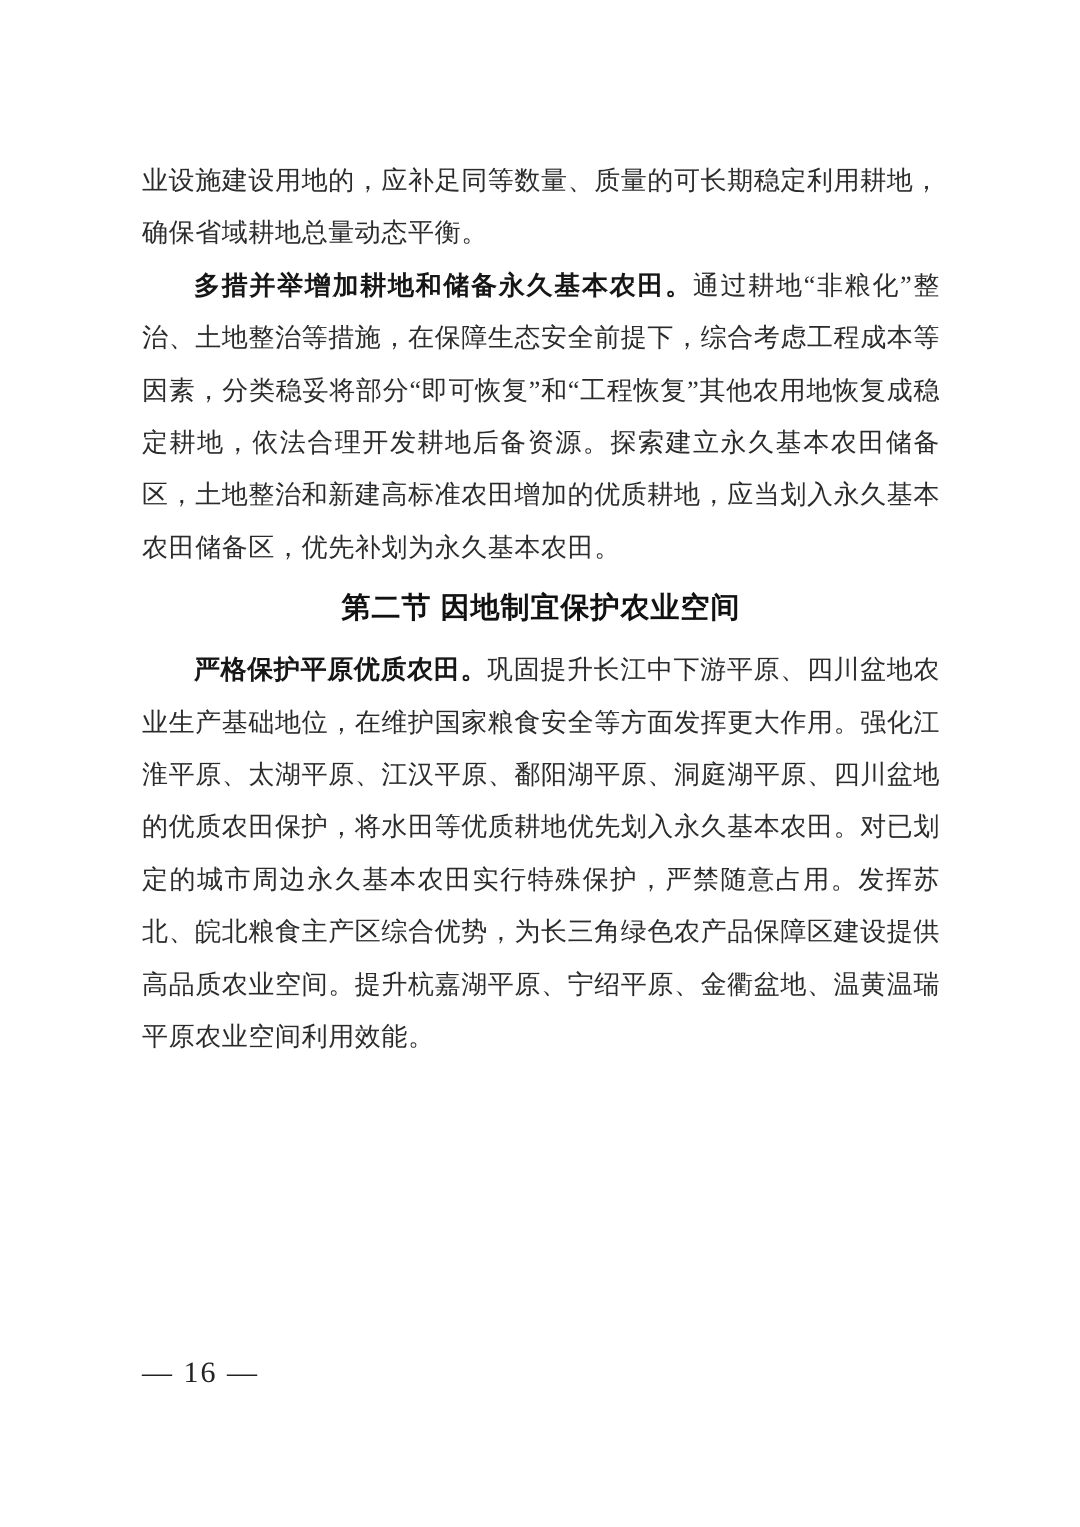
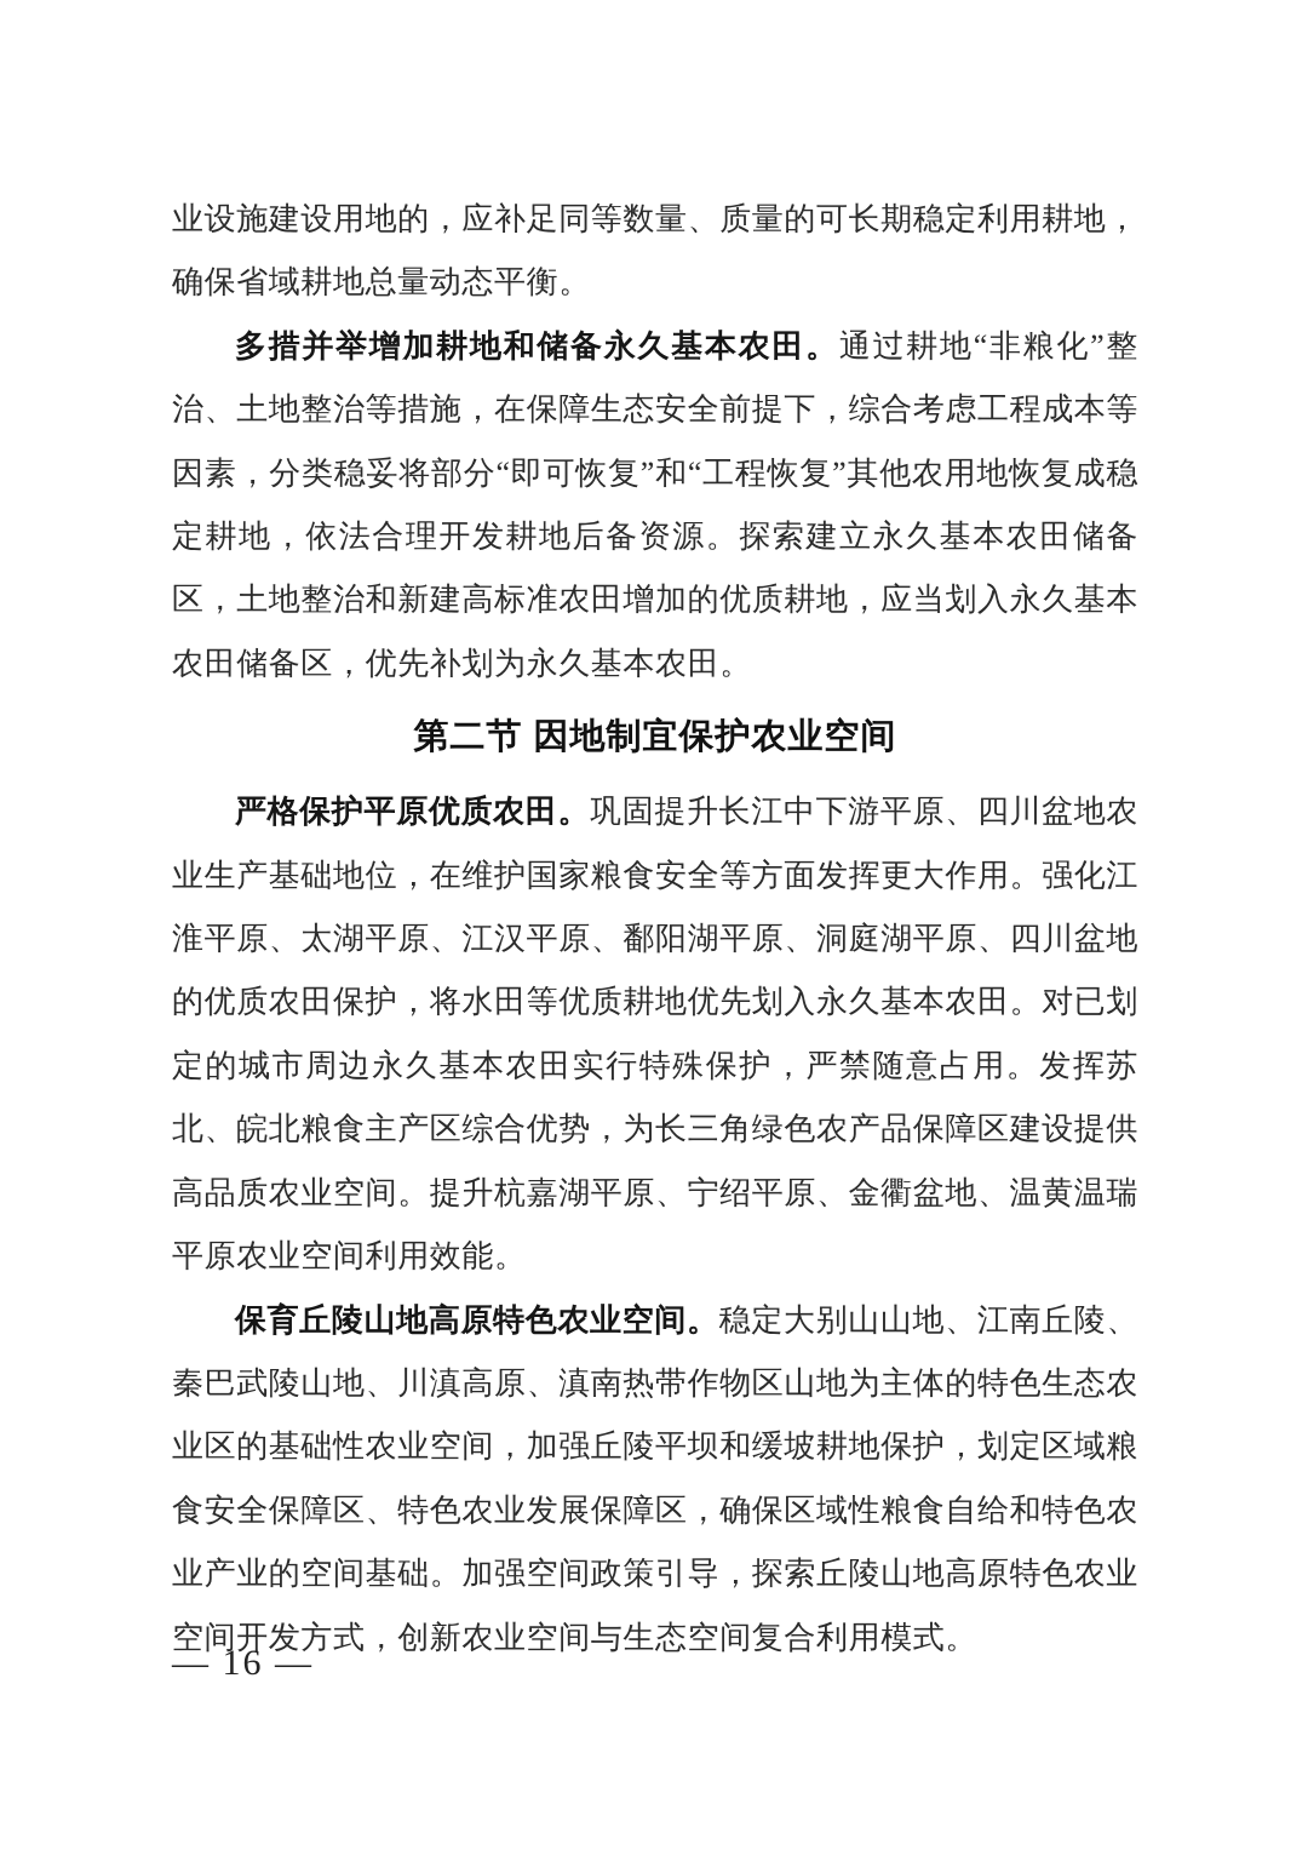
  业设施建设用地的，应补足同等数量、质量的可长期稳定利用耕地，确保省域耕地总量动态平衡。
  多措并举增加耕地和储备永久基本农田。通过耕地“非粮化”整治、土地整治等措施，在保障生态安全前提下，综合考虑工程成本等因素，分类稳妥将部分“即可恢复”和“工程恢复”其他农用地恢复成稳定耕地，依法合理开发耕地后备资源。探索建立永久基本农田储备区，土地整治和新建高标准农田增加的优质耕地，应当划入永久基本农田储备区，优先补划为永久基本农田。
  第二节 因地制宜保护农业空间
  严格保护平原优质农田。巩固提升长江中下游平原、四川盆地农业生产基础地位，在维护国家粮食安全等方面发挥更大作用。强化江淮平原、太湖平原、江汉平原、鄱阳湖平原、洞庭湖平原、四川盆地的优质农田保护，将水田等优质耕地优先划入永久基本农田。对已划定的城市周边永久基本农田实行特殊保护，严禁随意占用。发挥苏北、皖北粮食主产区综合优势，为长三角绿色农产品保障区建设提供高品质农业空间。提升杭嘉湖平原、宁绍平原、金衢盆地、温黄温瑞平原农业空间利用效能。
+ 保育丘陵山地高原特色农业空间。稳定大别山山地、江南丘陵、秦巴武陵山地、川滇高原、滇南热带作物区山地为主体的特色生态农业区的基础性农业空间，加强丘陵平坝和缓坡耕地保护，划定区域粮食安全保障区、特色农业发展保障区，确保区域性粮食自给和特色农业产业的空间基础。加强空间政策引导，探索丘陵山地高原特色农业空间开发方式，创新农业空间与生态空间复合利用模式。
  — 16 —
